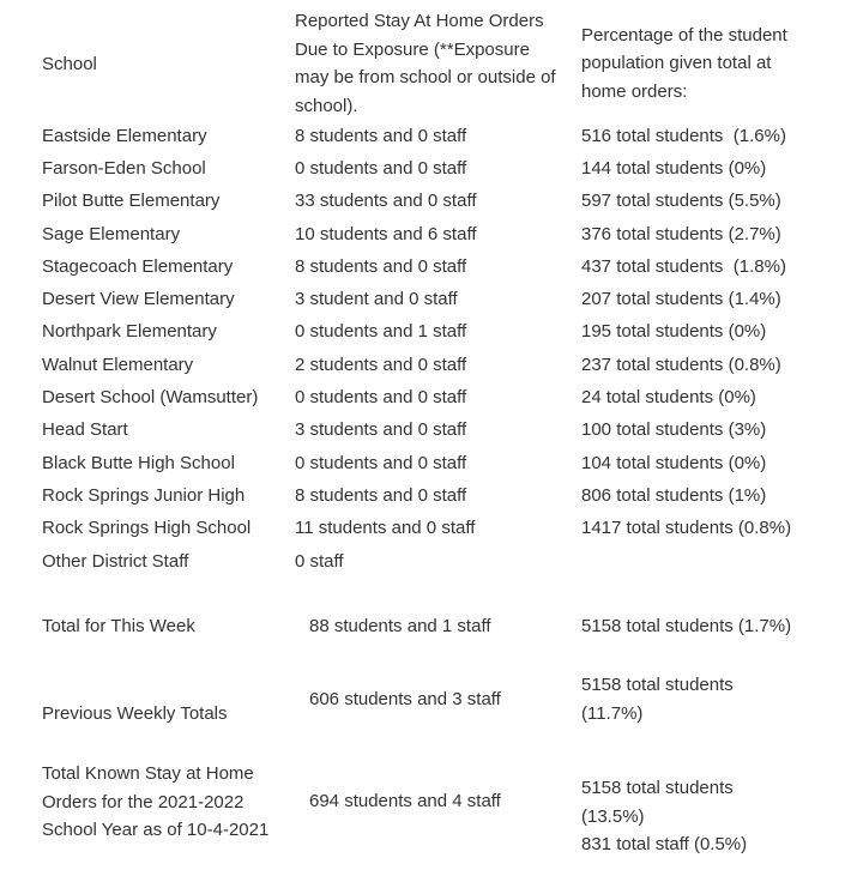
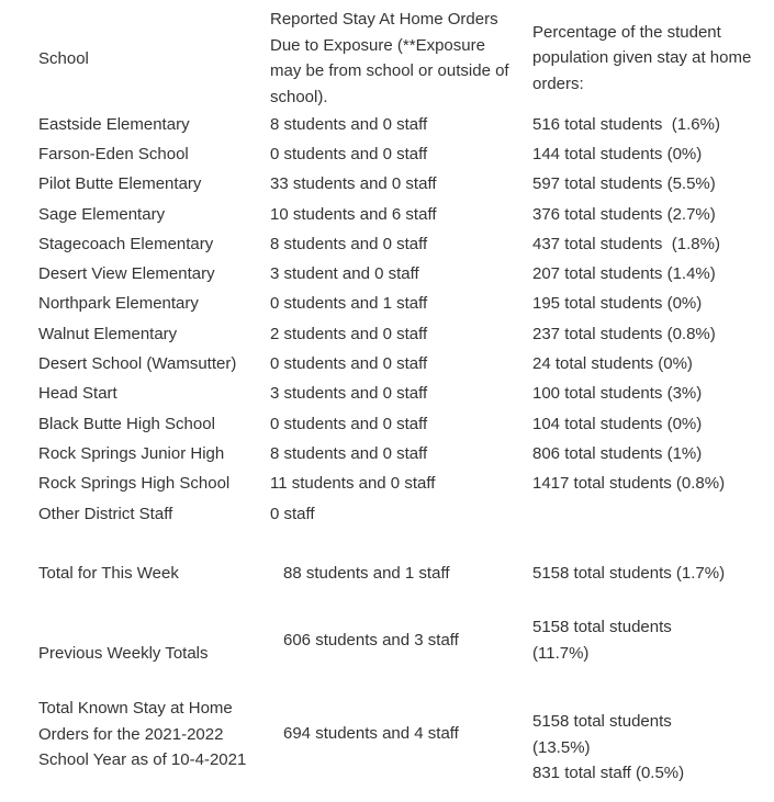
- School	Reported Stay At Home Orders Due to Exposure (**Exposure may be from school or outside of school).	Percentage of the student population given total at home orders:
+ School	Reported Stay At Home Orders Due to Exposure (**Exposure may be from school or outside of school).	Percentage of the student population given stay at home orders:
  Eastside Elementary	8 students and 0 staff	516 total students (1.6%)
  Farson-Eden School	0 students and 0 staff	144 total students (0%)
  Pilot Butte Elementary	33 students and 0 staff	597 total students (5.5%)
  Sage Elementary	10 students and 6 staff	376 total students (2.7%)
  Stagecoach Elementary	8 students and 0 staff	437 total students (1.8%)
  Desert View Elementary	3 student and 0 staff	207 total students (1.4%)
  Northpark Elementary	0 students and 1 staff	195 total students (0%)
  Walnut Elementary	2 students and 0 staff	237 total students (0.8%)
  Desert School (Wamsutter)	0 students and 0 staff	24 total students (0%)
  Head Start	3 students and 0 staff	100 total students (3%)
  Black Butte High School	0 students and 0 staff	104 total students (0%)
  Rock Springs Junior High	8 students and 0 staff	806 total students (1%)
  Rock Springs High School	11 students and 0 staff	1417 total students (0.8%)
  Other District Staff	0 staff
  Total for This Week	88 students and 1 staff	5158 total students (1.7%)
  Previous Weekly Totals	606 students and 3 staff	5158 total students (11.7%)
  Total Known Stay at Home Orders for the 2021-2022 School Year as of 10-4-2021	694 students and 4 staff	5158 total students (13.5%) 831 total staff (0.5%)
